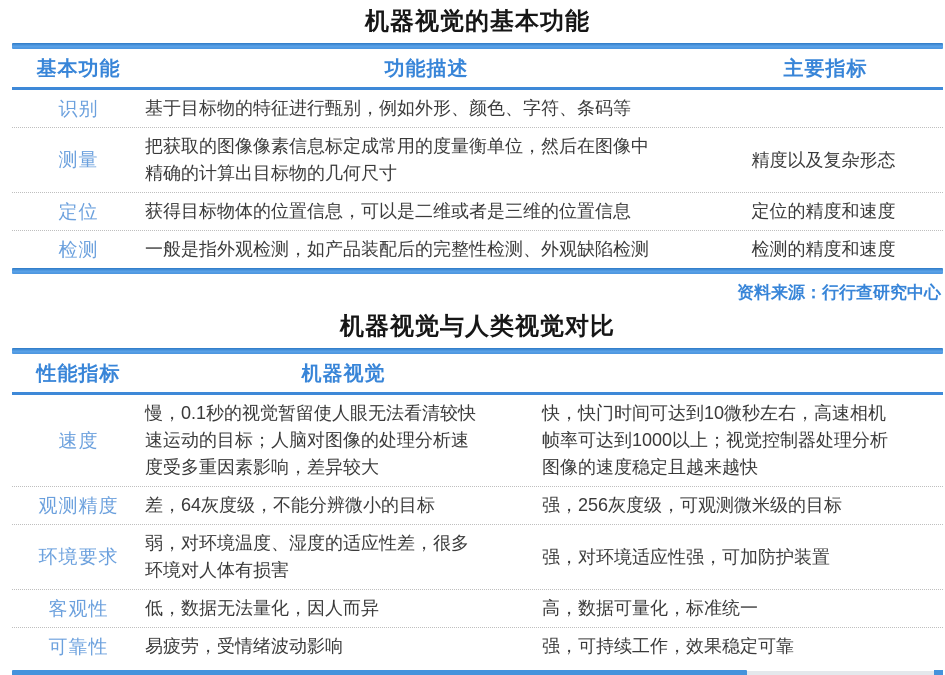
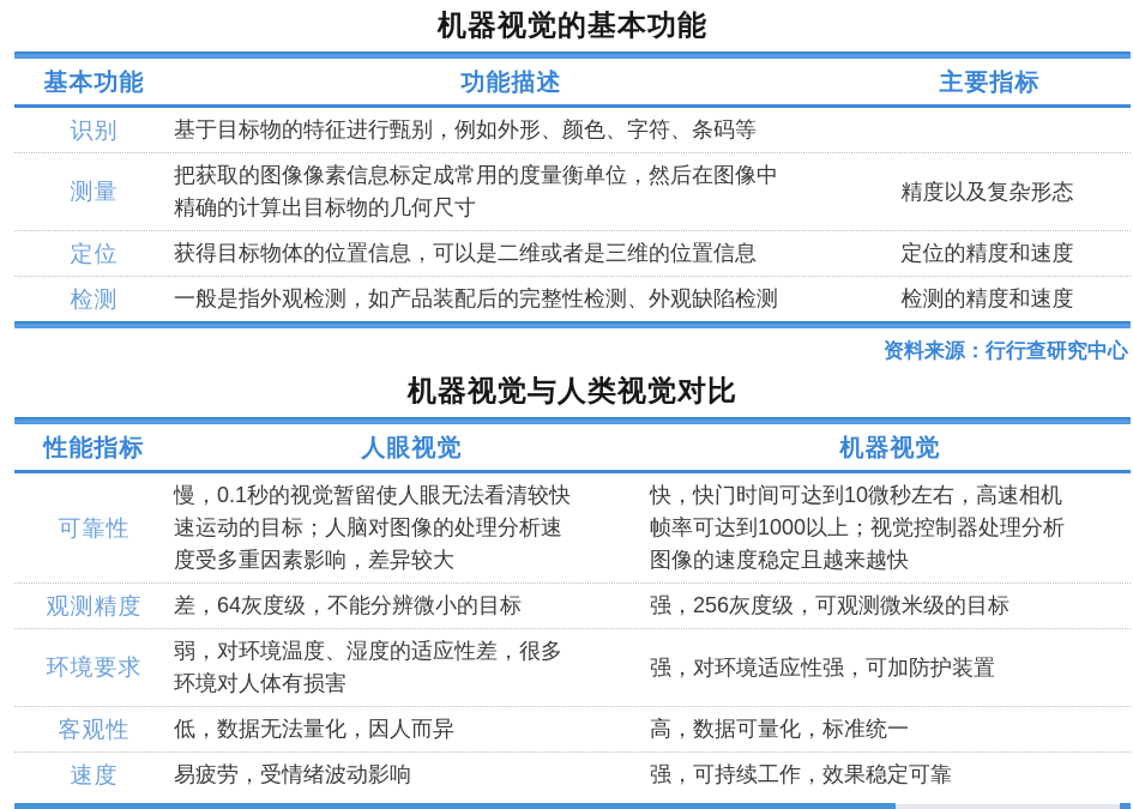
  机器视觉的基本功能
  基本功能
  功能描述
  主要指标
  识别
  基于目标物的特征进行甄别，例如外形、颜色、字符、条码等
  测量
  把获取的图像像素信息标定成常用的度量衡单位，然后在图像中精确的计算出目标物的几何尺寸
  精度以及复杂形态
  定位
  获得目标物体的位置信息，可以是二维或者是三维的位置信息
  定位的精度和速度
  检测
  一般是指外观检测，如产品装配后的完整性检测、外观缺陷检测
  检测的精度和速度
  资料来源：行行查研究中心
  机器视觉与人类视觉对比
  性能指标
+ 人眼视觉
  机器视觉
- 速度
+ 可靠性
  慢，0.1秒的视觉暂留使人眼无法看清较快速运动的目标；人脑对图像的处理分析速度受多重因素影响，差异较大
  快，快门时间可达到10微秒左右，高速相机帧率可达到1000以上；视觉控制器处理分析图像的速度稳定且越来越快
  观测精度
  差，64灰度级，不能分辨微小的目标
  强，256灰度级，可观测微米级的目标
  环境要求
  弱，对环境温度、湿度的适应性差，很多环境对人体有损害
  强，对环境适应性强，可加防护装置
  客观性
  低，数据无法量化，因人而异
  高，数据可量化，标准统一
- 可靠性
+ 速度
  易疲劳，受情绪波动影响
  强，可持续工作，效果稳定可靠
